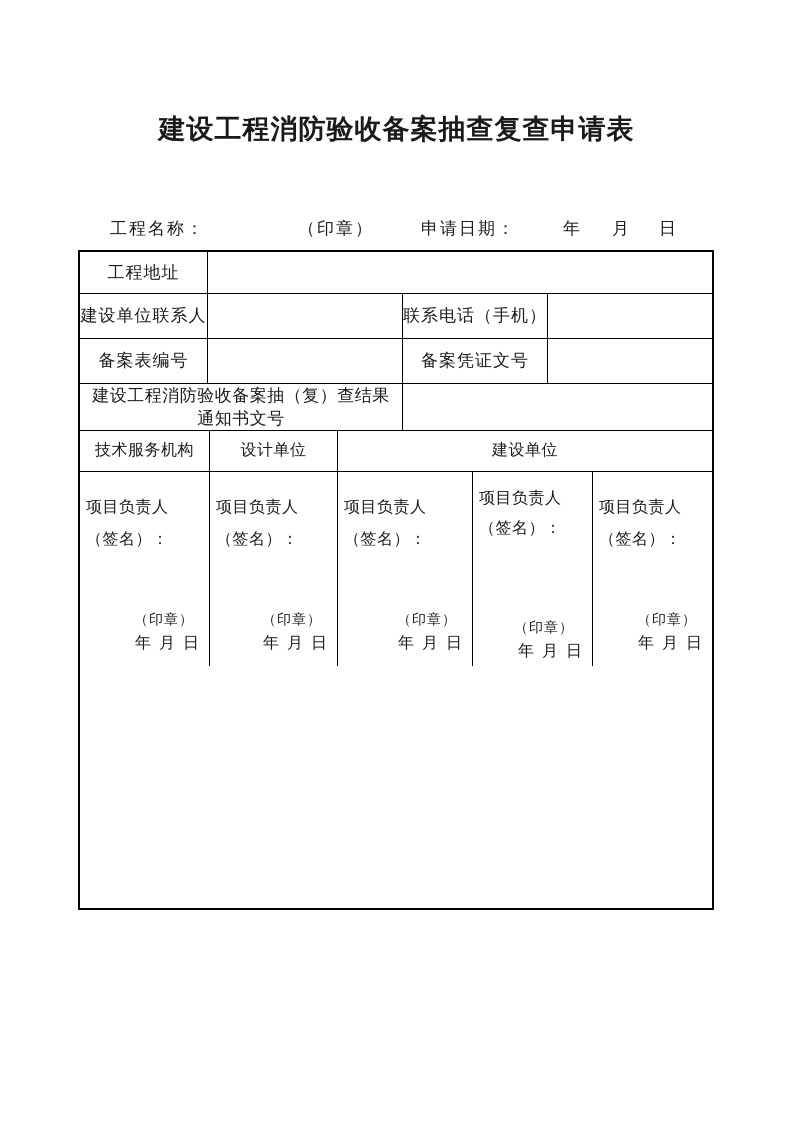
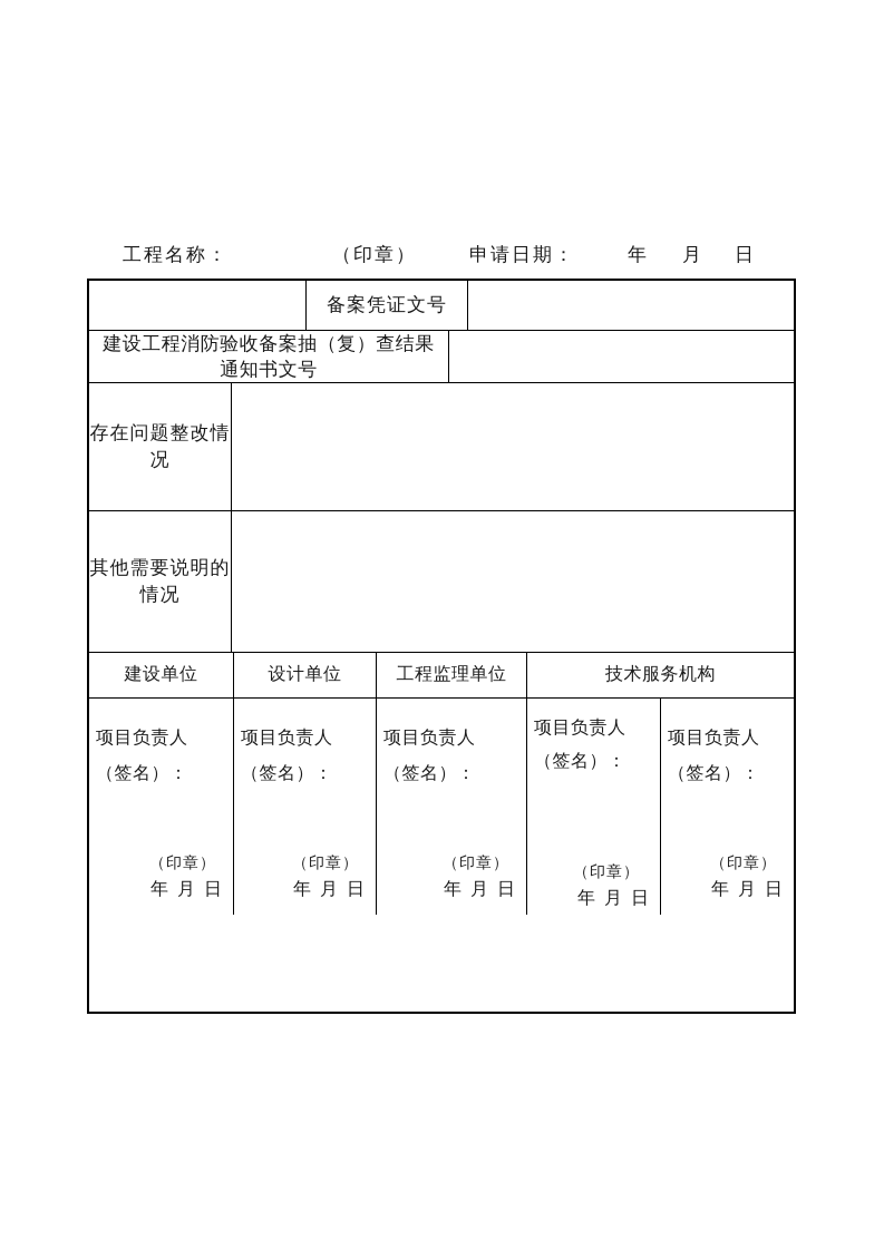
- 建设工程消防验收备案抽查复查申请表
  工程名称：
  （印章）
  申请日期：
  年
  月
  日
- 工程地址
- 建设单位联系人
- 联系电话（手机）
- 备案表编号
  备案凭证文号
  建设工程消防验收备案抽（复）查结果
  通知书文号
+ 存在问题整改情
+ 况
+ 其他需要说明的
+ 情况
- 技术服务机构
+ 建设单位
  设计单位
+ 工程监理单位
- 建设单位
+ 技术服务机构
  项目负责人
  （签名）：
  （印章）
  年 月 日
  项目负责人
  （签名）：
  （印章）
  年 月 日
  项目负责人
  （签名）：
  （印章）
  年 月 日
  项目负责人
  （签名）：
  （印章）
  年 月 日
  项目负责人
  （签名）：
  （印章）
  年 月 日
